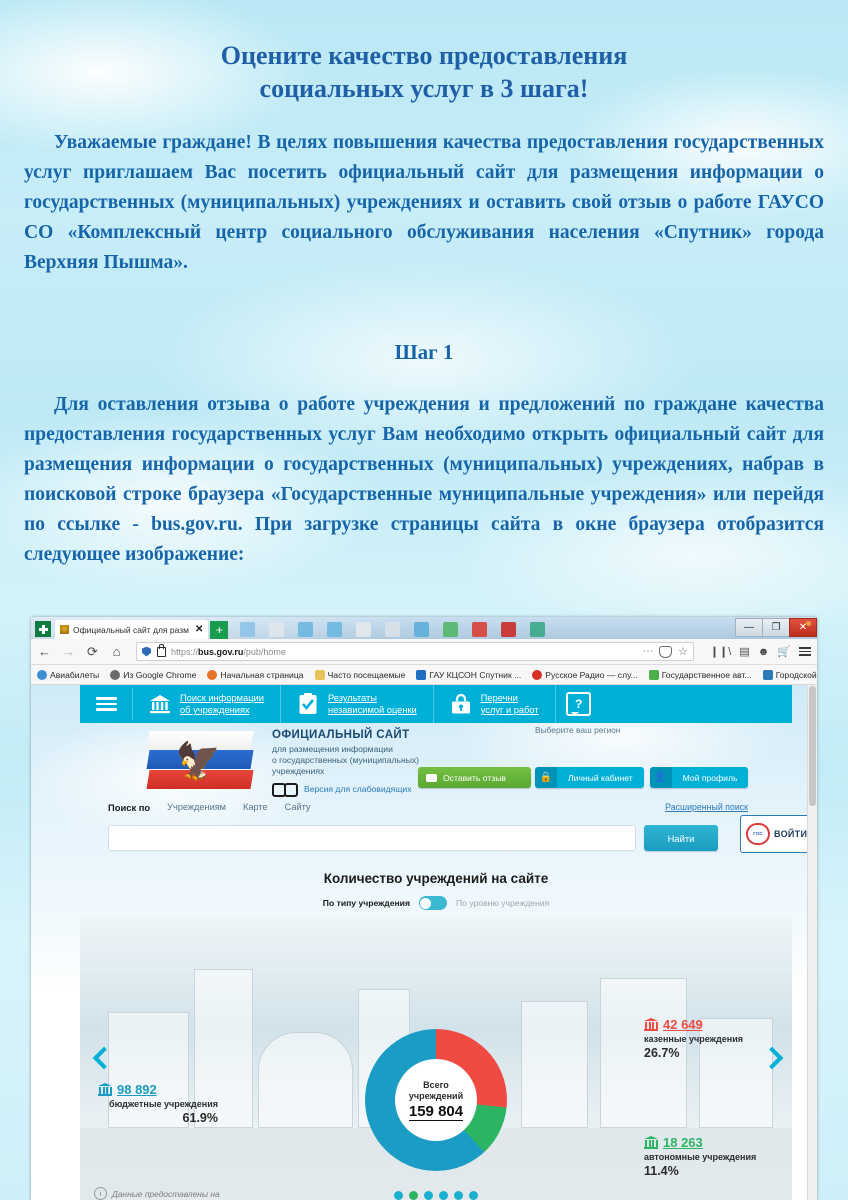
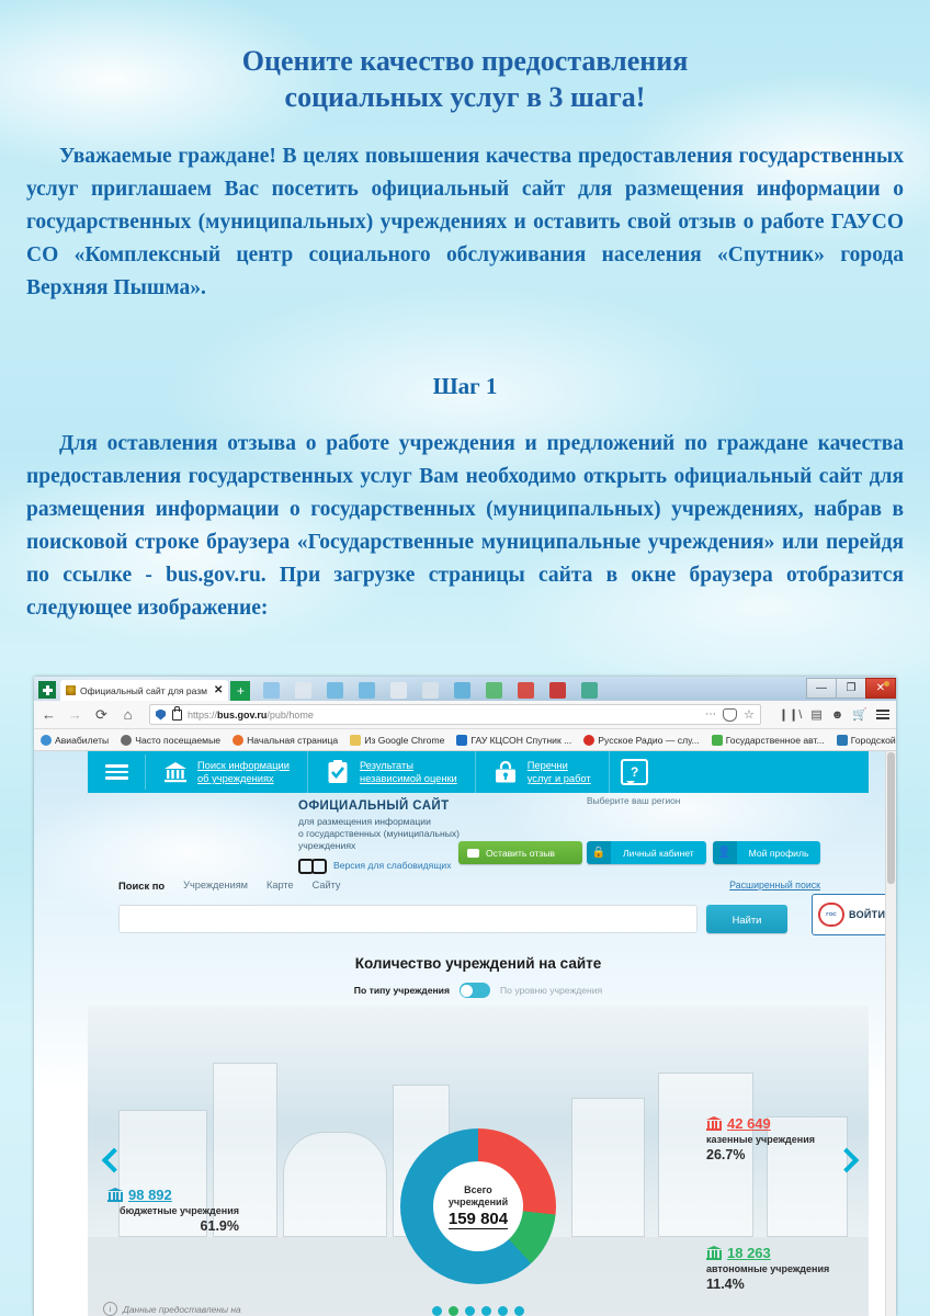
  Оцените качество предоставления
  социальных услуг в 3 шага!
  Уважаемые граждане! В целях повышения качества предоставления государственных услуг приглашаем Вас посетить официальный сайт для размещения информации о государственных (муниципальных) учреждениях и оставить свой отзыв о работе ГАУСО СО «Комплексный центр социального обслуживания населения «Спутник» города Верхняя Пышма».
  Шаг 1
  Для оставления отзыва о работе учреждения и предложений по граждане качества предоставления государственных услуг Вам необходимо открыть официальный сайт для размещения информации о государственных (муниципальных) учреждениях, набрав в поисковой строке браузера «Государственные муниципальные учреждения» или перейдя по ссылке - bus.gov.ru. При загрузке страницы сайта в окне браузера отобразится следующее изображение:
  Официальный сайт для разм
  ✕
  +
  —
  ❐
  ✕
  ←
  →
  ⟳
  ⌂
  https://bus.gov.ru/pub/home
  ⋯
  ☆
  ❙❙\
  ▤
  ☻
  🛒
  Авиабилеты
- Из Google Chrome
+ Часто посещаемые
  Начальная страница
- Часто посещаемые
+ Из Google Chrome
  ГАУ КЦСОН Спутник ...
  Русское Радио — слу...
  Государственное авт...
  Поиск информации
  об учреждениях
  Результаты
  независимой оценки
  Перечни
  услуг и работ
  ?
- 🦅
  ОФИЦИАЛЬНЫЙ САЙТ
  для размещения информации
  о государственных (муниципальных)
  учреждениях
  Версия для слабовидящих
  Оставить отзыв
  Выберите ваш регион
  🔒
  Личный кабинет
  👤
  Мой профиль
  Поиск по
  Учреждениям
  Карте
  Сайту
  Расширенный поиск
  Найти
  ВОЙТИ
  Количество учреждений на сайте
  По типу учреждения
  По уровню учреждения
  Всего
  учреждений
  159 804
  98 892
  бюджетные учреждения
  61.9%
  42 649
  казенные учреждения
  26.7%
  18 263
  автономные учреждения
  11.4%
  i
  Данные предоставлены на
